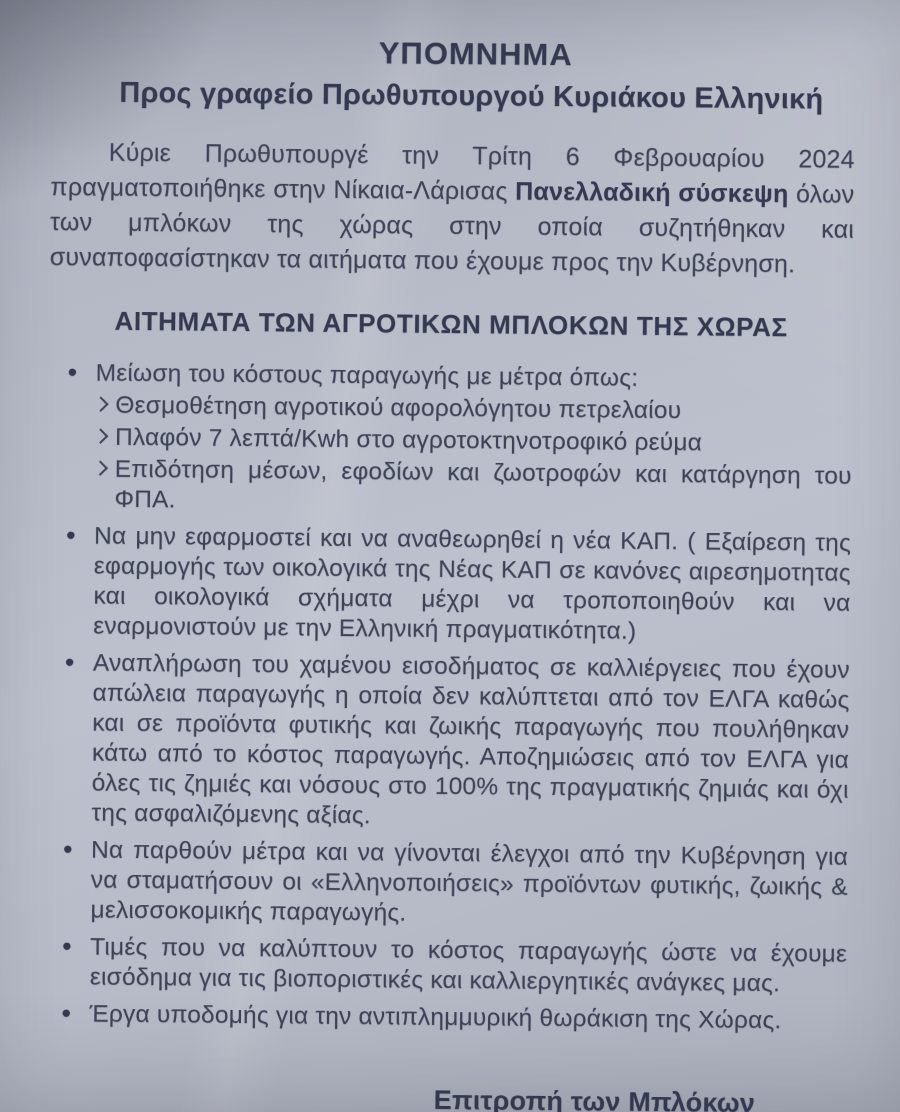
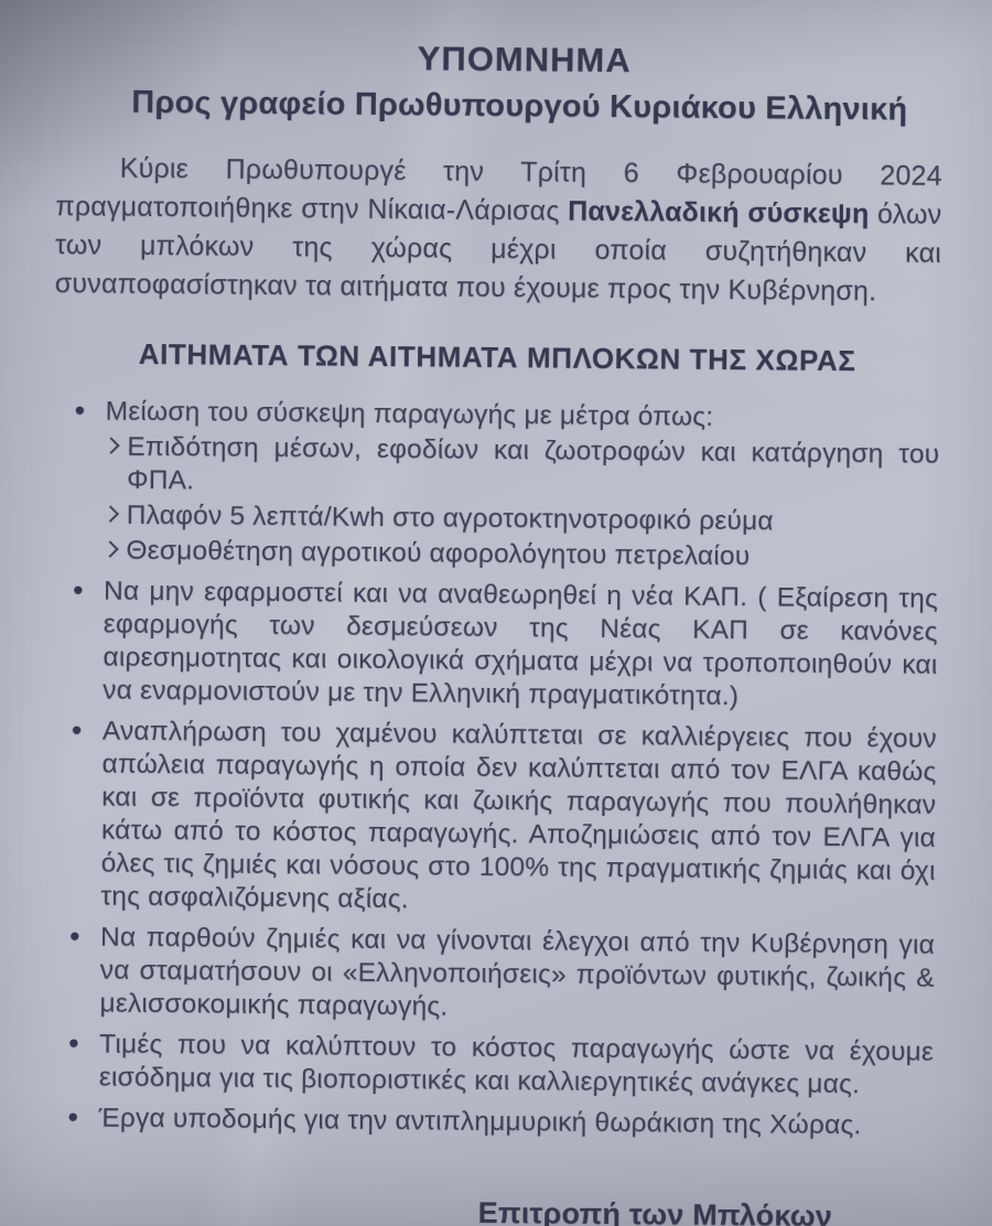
  ΥΠΟΜΝΗΜΑ
  Προς γραφείο Πρωθυπουργού Κυριάκου Ελληνική
- Κύριε Πρωθυπουργέ την Τρίτη 6 Φεβρουαρίου 2024 πραγματοποιήθηκε στην Νίκαια-Λάρισας Πανελλαδική σύσκεψη όλων των μπλόκων της χώρας στην οποία συζητήθηκαν και συναποφασίστηκαν τα αιτήματα που έχουμε προς την Κυβέρνηση.
+ Κύριε Πρωθυπουργέ την Τρίτη 6 Φεβρουαρίου 2024 πραγματοποιήθηκε στην Νίκαια-Λάρισας Πανελλαδική σύσκεψη όλων των μπλόκων της χώρας μέχρι οποία συζητήθηκαν και συναποφασίστηκαν τα αιτήματα που έχουμε προς την Κυβέρνηση.
- ΑΙΤΗΜΑΤΑ ΤΩΝ ΑΓΡΟΤΙΚΩΝ ΜΠΛΟΚΩΝ ΤΗΣ ΧΩΡΑΣ
+ ΑΙΤΗΜΑΤΑ ΤΩΝ ΑΙΤΗΜΑΤΑ ΜΠΛΟΚΩΝ ΤΗΣ ΧΩΡΑΣ
  •
- Μείωση του κόστους παραγωγής με μέτρα όπως:
+ Μείωση του σύσκεψη παραγωγής με μέτρα όπως:
- Θεσμοθέτηση αγροτικού αφορολόγητου πετρελαίου
+ Επιδότηση μέσων, εφοδίων και ζωοτροφών και κατάργηση του ΦΠΑ.
- Πλαφόν 7 λεπτά/Kwh στο αγροτοκτηνοτροφικό ρεύμα
+ Πλαφόν 5 λεπτά/Kwh στο αγροτοκτηνοτροφικό ρεύμα
- Επιδότηση μέσων, εφοδίων και ζωοτροφών και κατάργηση του ΦΠΑ.
+ Θεσμοθέτηση αγροτικού αφορολόγητου πετρελαίου
  •
- Να μην εφαρμοστεί και να αναθεωρηθεί η νέα ΚΑΠ. ( Εξαίρεση της εφαρμογής των οικολογικά της Νέας ΚΑΠ σε κανόνες αιρεσημοτητας και οικολογικά σχήματα μέχρι να τροποποιηθούν και να εναρμονιστούν με την Ελληνική πραγματικότητα.)
+ Να μην εφαρμοστεί και να αναθεωρηθεί η νέα ΚΑΠ. ( Εξαίρεση της εφαρμογής των δεσμεύσεων της Νέας ΚΑΠ σε κανόνες αιρεσημοτητας και οικολογικά σχήματα μέχρι να τροποποιηθούν και να εναρμονιστούν με την Ελληνική πραγματικότητα.)
  •
- Αναπλήρωση του χαμένου εισοδήματος σε καλλιέργειες που έχουν απώλεια παραγωγής η οποία δεν καλύπτεται από τον ΕΛΓΑ καθώς και σε προϊόντα φυτικής και ζωικής παραγωγής που πουλήθηκαν κάτω από το κόστος παραγωγής. Αποζημιώσεις από τον ΕΛΓΑ για όλες τις ζημιές και νόσους στο 100% της πραγματικής ζημιάς και όχι της ασφαλιζόμενης αξίας.
+ Αναπλήρωση του χαμένου καλύπτεται σε καλλιέργειες που έχουν απώλεια παραγωγής η οποία δεν καλύπτεται από τον ΕΛΓΑ καθώς και σε προϊόντα φυτικής και ζωικής παραγωγής που πουλήθηκαν κάτω από το κόστος παραγωγής. Αποζημιώσεις από τον ΕΛΓΑ για όλες τις ζημιές και νόσους στο 100% της πραγματικής ζημιάς και όχι της ασφαλιζόμενης αξίας.
  •
- Να παρθούν μέτρα και να γίνονται έλεγχοι από την Κυβέρνηση για να σταματήσουν οι «Ελληνοποιήσεις» προϊόντων φυτικής, ζωικής & μελισσοκομικής παραγωγής.
+ Να παρθούν ζημιές και να γίνονται έλεγχοι από την Κυβέρνηση για να σταματήσουν οι «Ελληνοποιήσεις» προϊόντων φυτικής, ζωικής & μελισσοκομικής παραγωγής.
  •
  Τιμές που να καλύπτουν το κόστος παραγωγής ώστε να έχουμε εισόδημα για τις βιοποριστικές και καλλιεργητικές ανάγκες μας.
